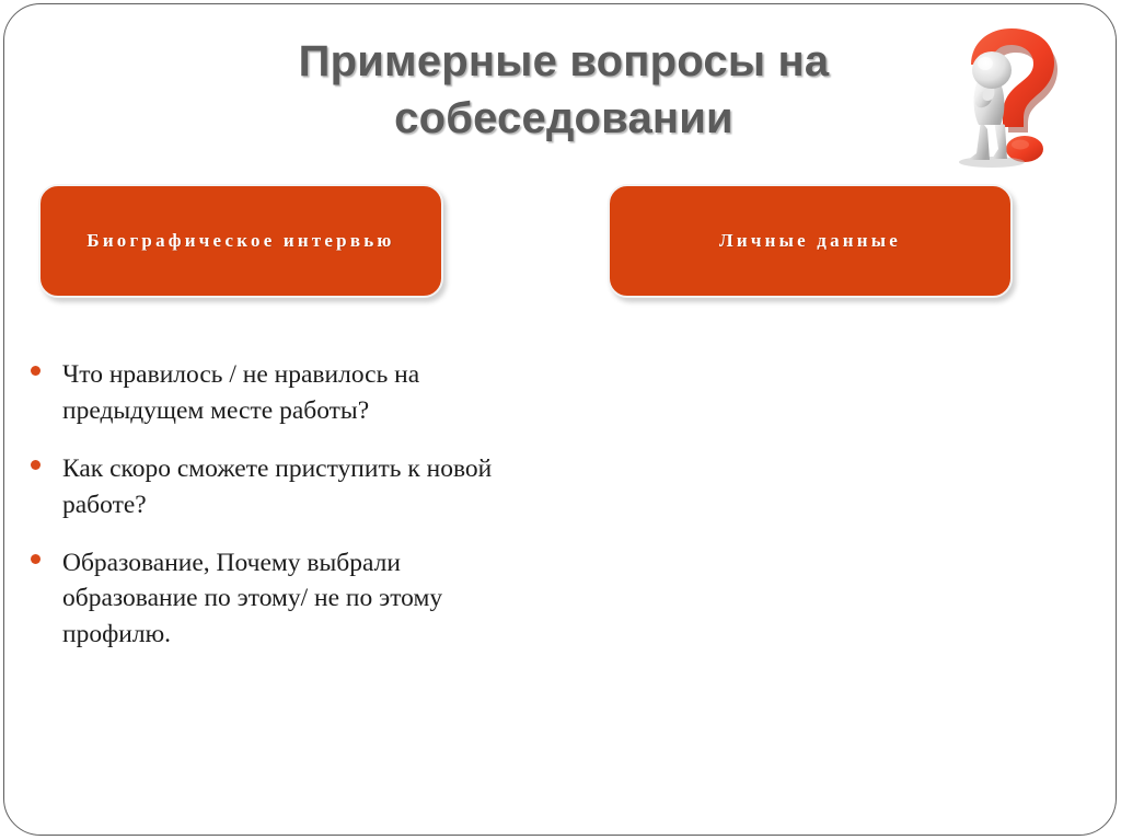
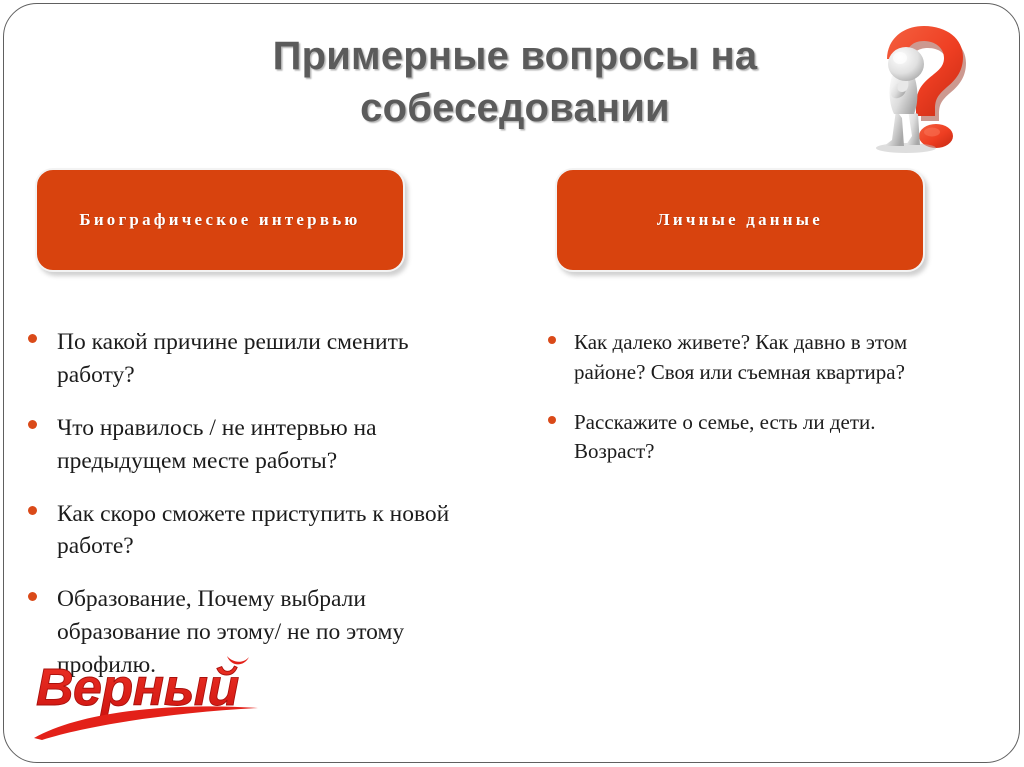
  Примерные вопросы на собеседовании
  Биографическое интервью
  Личные данные
+ По какой причине решили сменить работу?
- Что нравилось / не нравилось на предыдущем месте работы?
+ Что нравилось / не интервью на предыдущем месте работы?
  Как скоро сможете приступить к новой работе?
  Образование, Почему выбрали образование по этому/ не по этому профилю.
+ Как далеко живете? Как давно в этом районе? Своя или съемная квартира?
+ Расскажите о семье, есть ли дети. Возраст?
+ Верный
